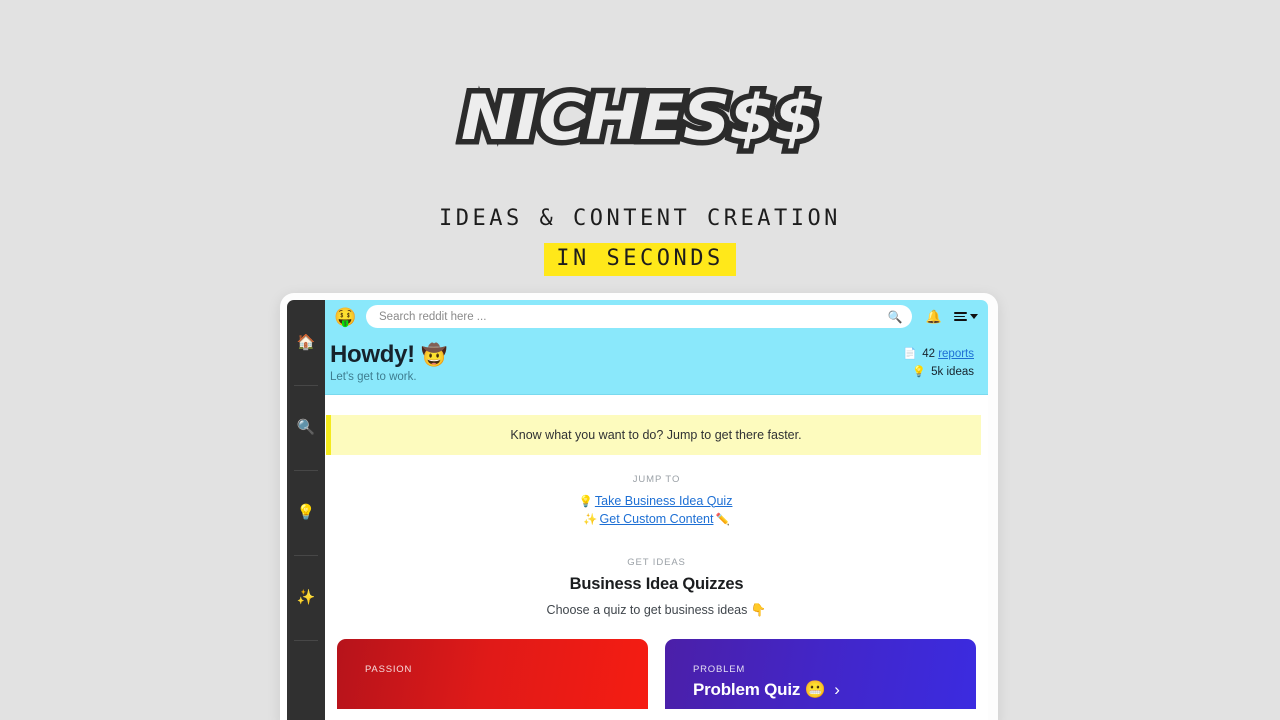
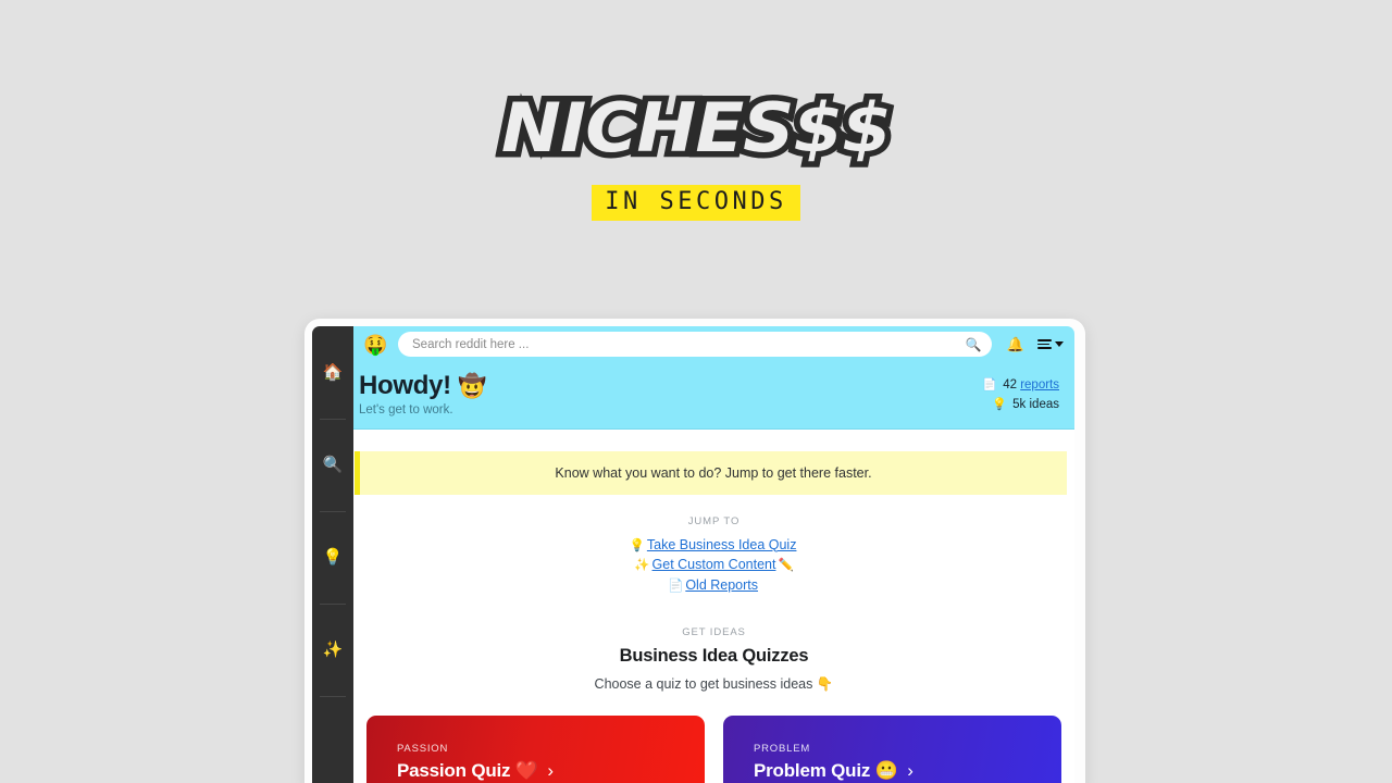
  NICHES$$
- IDEAS & CONTENT CREATION
  IN SECONDS
  🏠
  🔍
  💡
  ✨
  🤑
  Search reddit here ...
  🔍
  🔔
  Howdy! 🤠
  Let's get to work.
  📄 42 reports
  💡 5k ideas
  Know what you want to do? Jump to get there faster.
  JUMP TO
  💡 Take Business Idea Quiz
  ✨ Get Custom Content ✏️
+ 📄 Old Reports
  GET IDEAS
  Business Idea Quizzes
  Choose a quiz to get business ideas 👇
  PASSION
+ Passion Quiz ❤️ ›
  PROBLEM
  Problem Quiz 😬 ›
